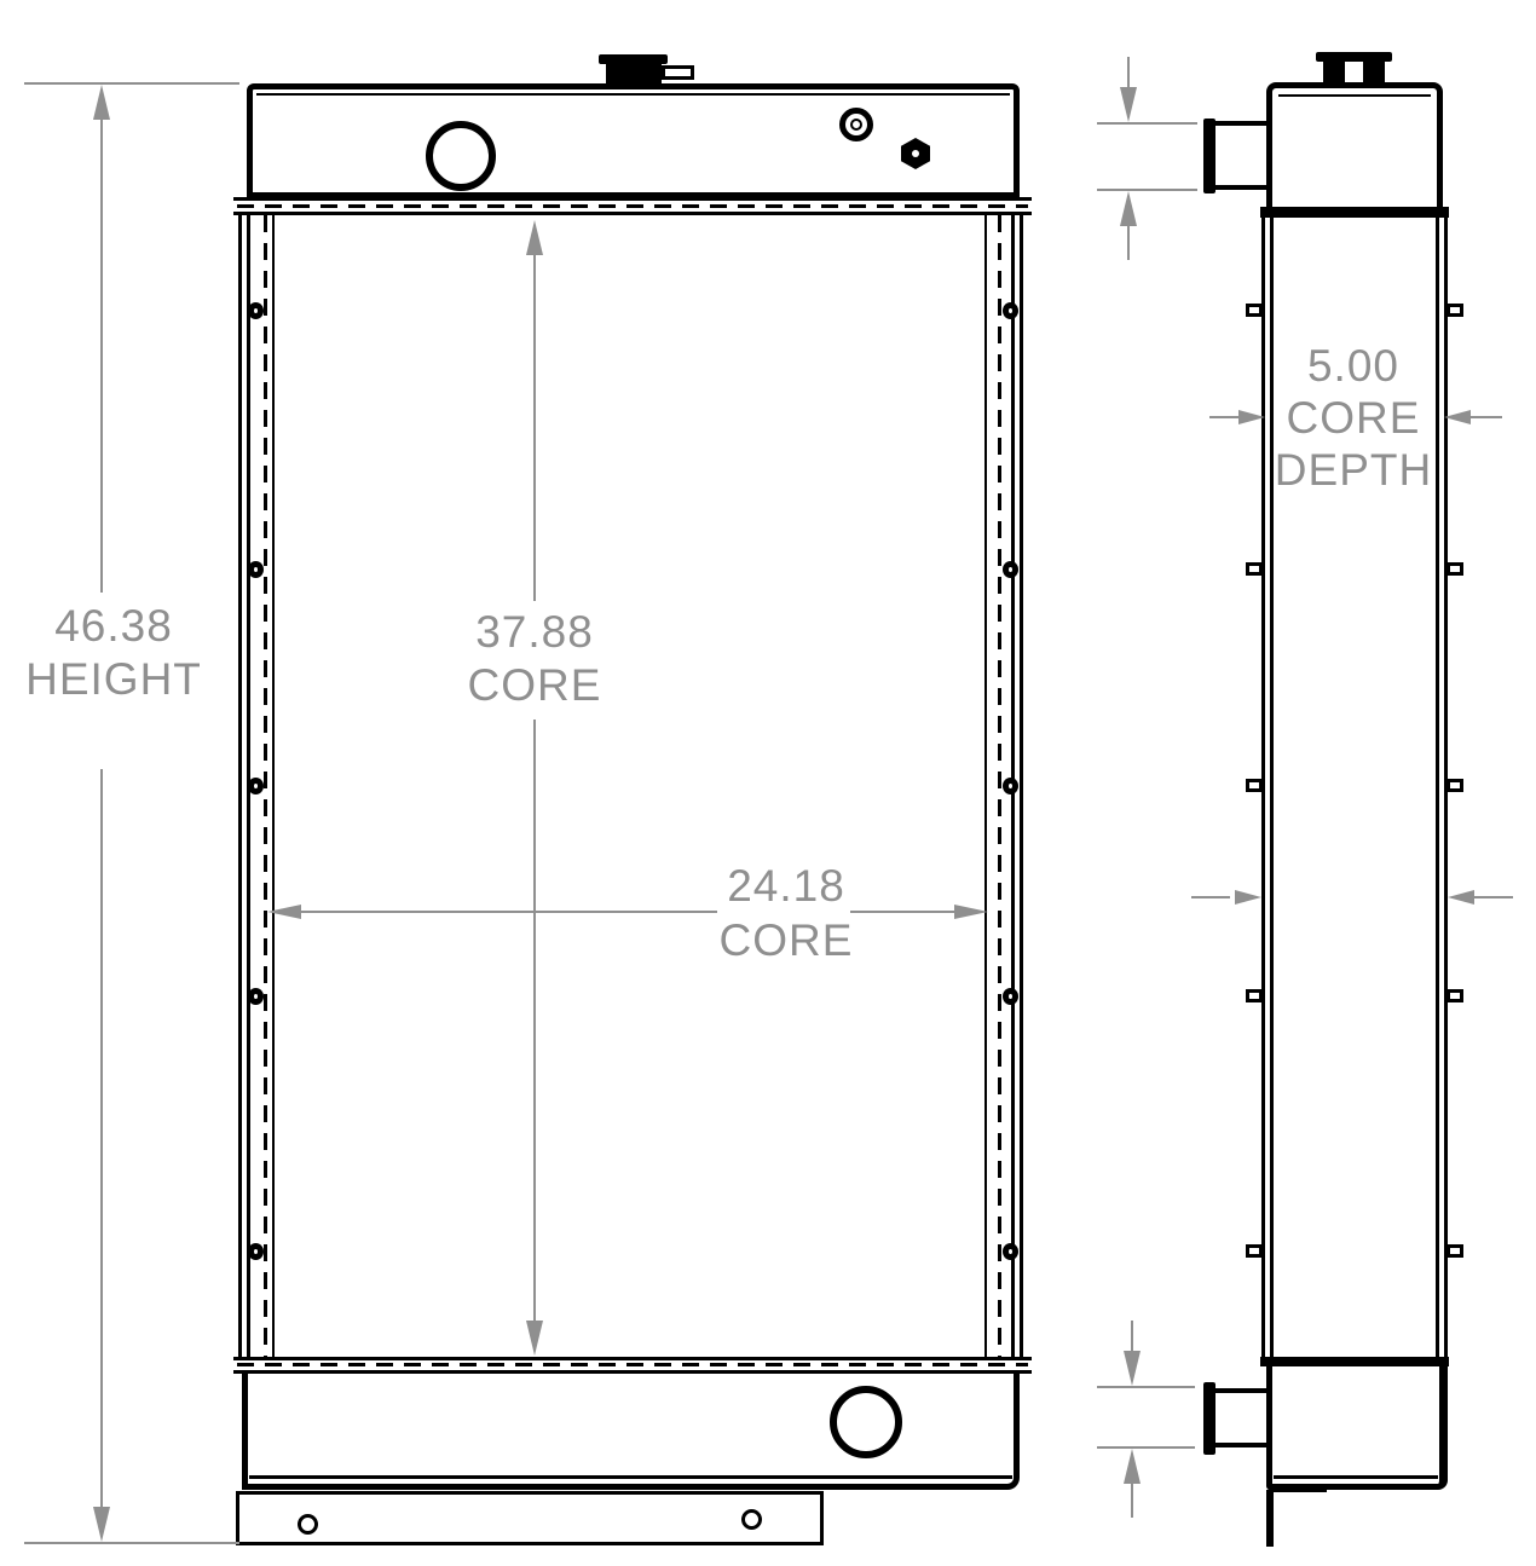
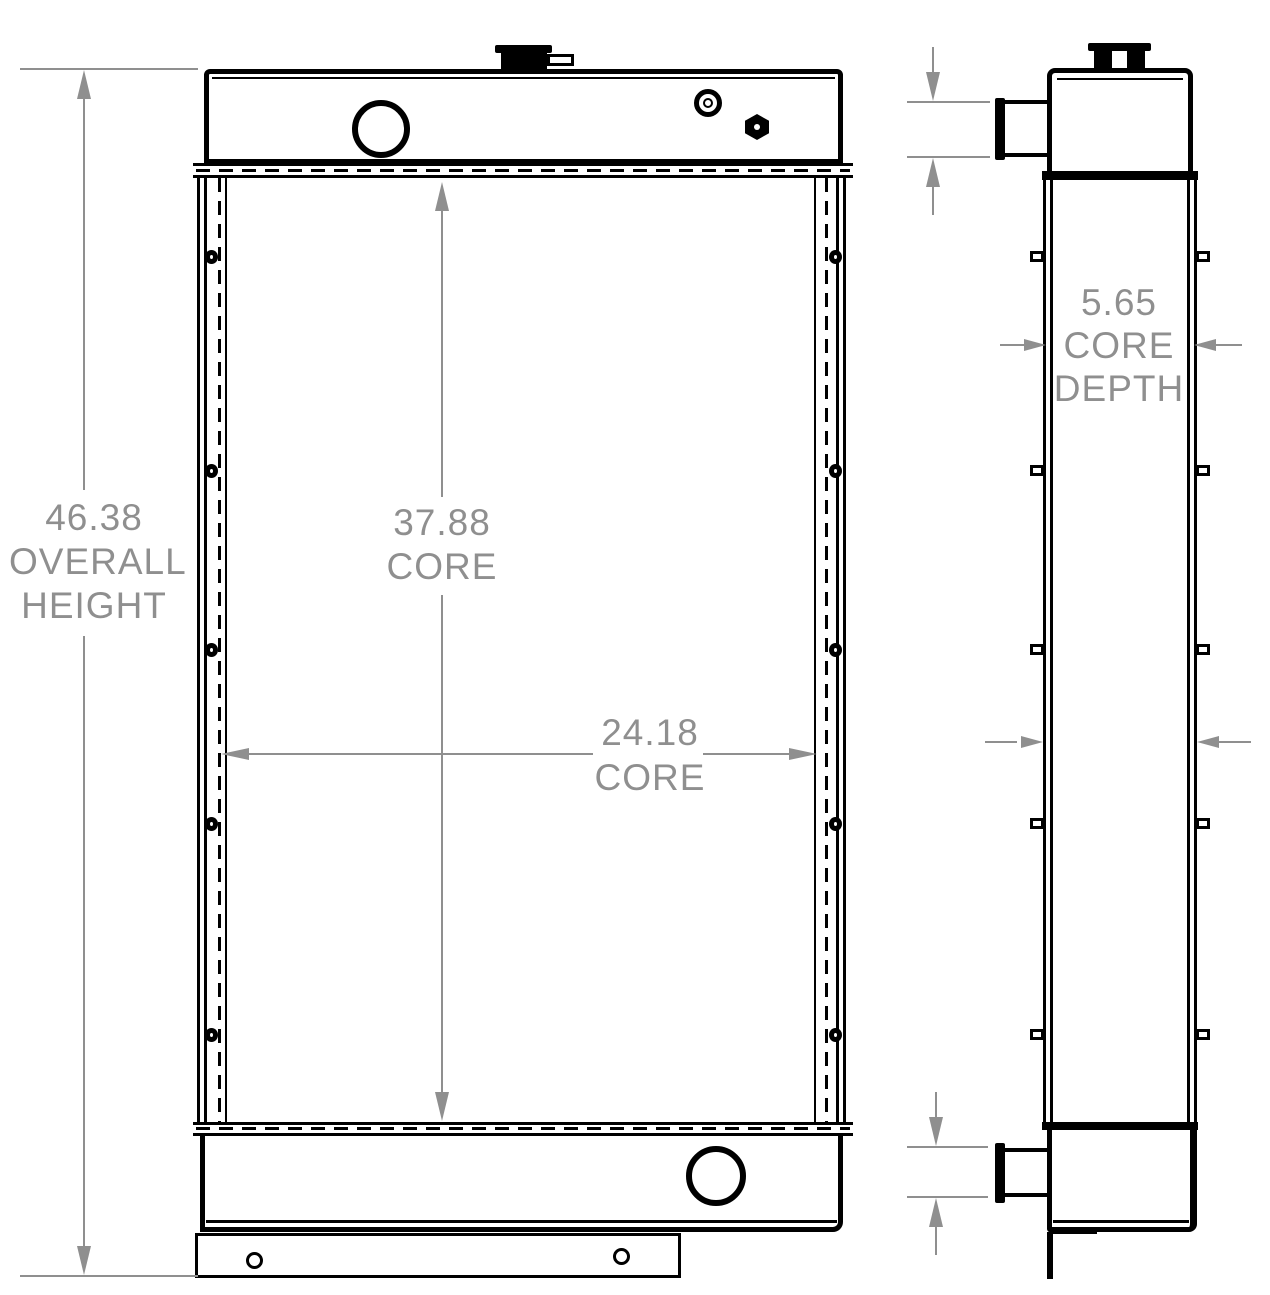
  46.38
+ OVERALL
  HEIGHT
  37.88
  CORE
  24.18
  CORE
- 5.00
+ 5.65
  CORE
  DEPTH
